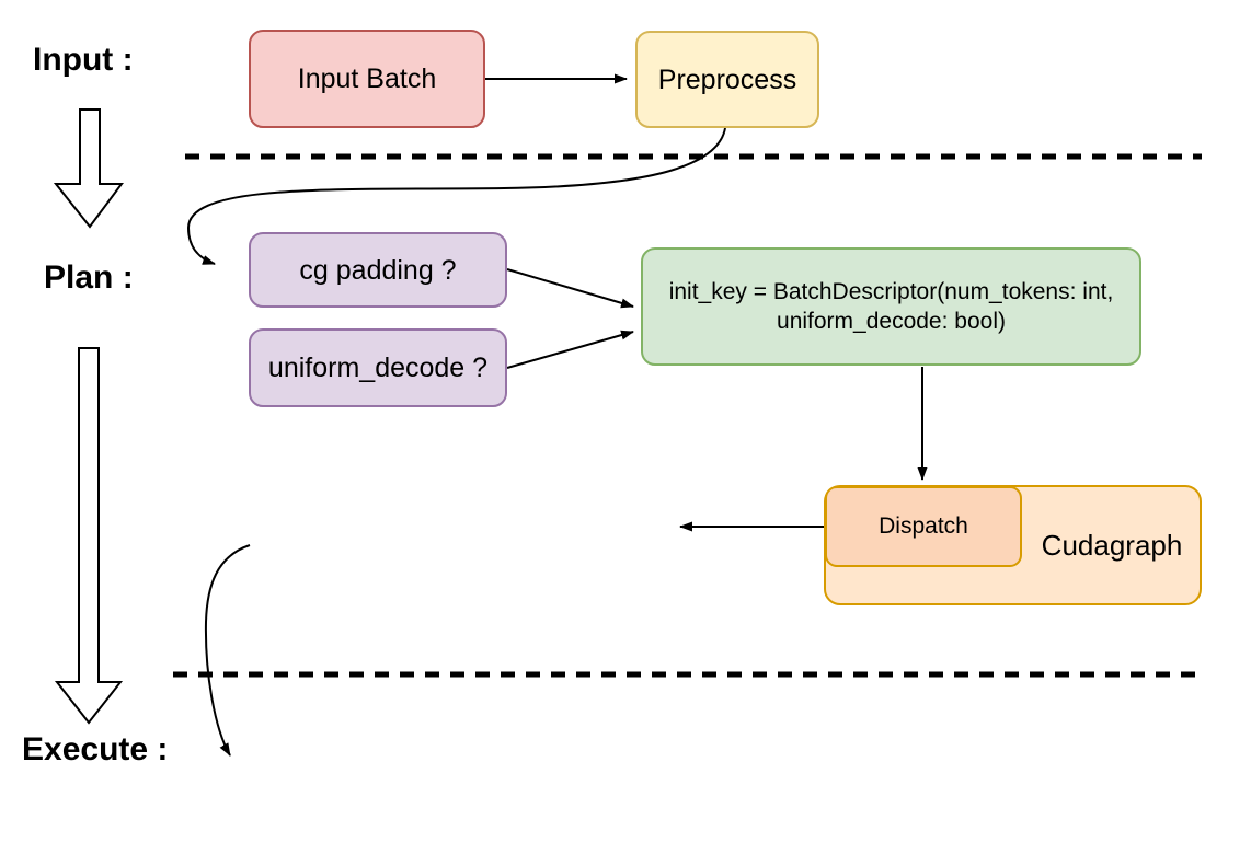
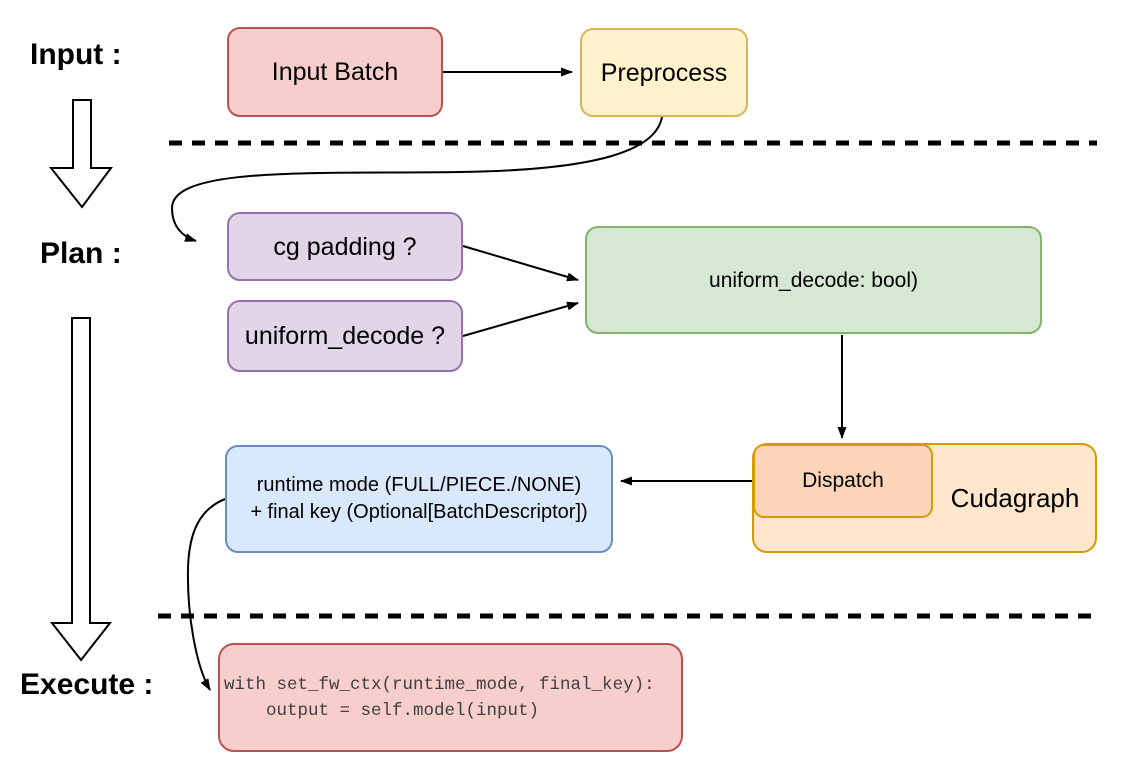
  Input :
  Plan :
  Execute :
  Input Batch
  Preprocess
  cg padding ?
  uniform_decode ?
- init_key = BatchDescriptor(num_tokens: int,
  uniform_decode: bool)
  Cudagraph
  Dispatch
+ runtime mode (FULL/PIECE./NONE)
+ + final key (Optional[BatchDescriptor])
+ with set_fw_ctx(runtime_mode, final_key):
+ output = self.model(input)
